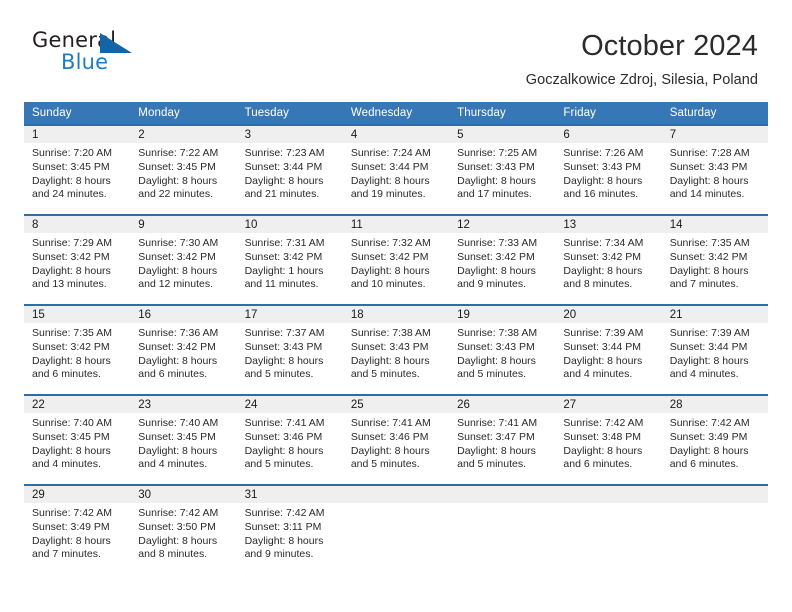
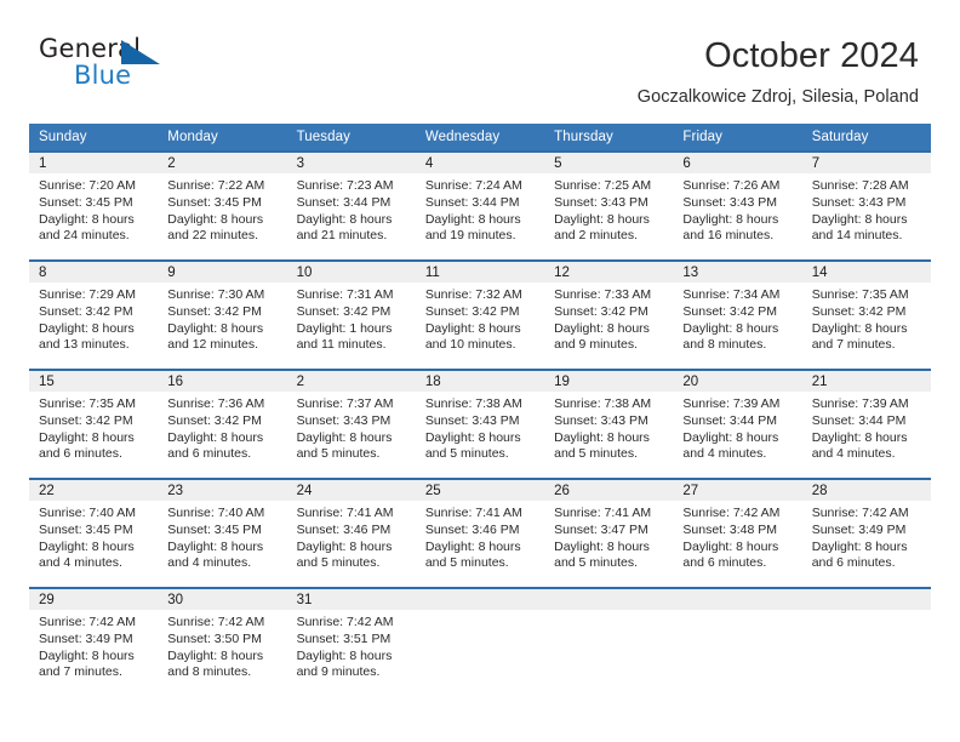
  General
  Blue
  October 2024
  Goczalkowice Zdroj, Silesia, Poland
  Sunday	Monday	Tuesday	Wednesday	Thursday	Friday	Saturday
- 1Sunrise: 7:20 AMSunset: 3:45 PMDaylight: 8 hours and 24 minutes.	2Sunrise: 7:22 AMSunset: 3:45 PMDaylight: 8 hours and 22 minutes.	3Sunrise: 7:23 AMSunset: 3:44 PMDaylight: 8 hours and 21 minutes.	4Sunrise: 7:24 AMSunset: 3:44 PMDaylight: 8 hours and 19 minutes.	5Sunrise: 7:25 AMSunset: 3:43 PMDaylight: 8 hours and 17 minutes.	6Sunrise: 7:26 AMSunset: 3:43 PMDaylight: 8 hours and 16 minutes.	7Sunrise: 7:28 AMSunset: 3:43 PMDaylight: 8 hours and 14 minutes.
+ 1Sunrise: 7:20 AMSunset: 3:45 PMDaylight: 8 hours and 24 minutes.	2Sunrise: 7:22 AMSunset: 3:45 PMDaylight: 8 hours and 22 minutes.	3Sunrise: 7:23 AMSunset: 3:44 PMDaylight: 8 hours and 21 minutes.	4Sunrise: 7:24 AMSunset: 3:44 PMDaylight: 8 hours and 19 minutes.	5Sunrise: 7:25 AMSunset: 3:43 PMDaylight: 8 hours and 2 minutes.	6Sunrise: 7:26 AMSunset: 3:43 PMDaylight: 8 hours and 16 minutes.	7Sunrise: 7:28 AMSunset: 3:43 PMDaylight: 8 hours and 14 minutes.
  8Sunrise: 7:29 AMSunset: 3:42 PMDaylight: 8 hours and 13 minutes.	9Sunrise: 7:30 AMSunset: 3:42 PMDaylight: 8 hours and 12 minutes.	10Sunrise: 7:31 AMSunset: 3:42 PMDaylight: 1 hours and 11 minutes.	11Sunrise: 7:32 AMSunset: 3:42 PMDaylight: 8 hours and 10 minutes.	12Sunrise: 7:33 AMSunset: 3:42 PMDaylight: 8 hours and 9 minutes.	13Sunrise: 7:34 AMSunset: 3:42 PMDaylight: 8 hours and 8 minutes.	14Sunrise: 7:35 AMSunset: 3:42 PMDaylight: 8 hours and 7 minutes.
- 15Sunrise: 7:35 AMSunset: 3:42 PMDaylight: 8 hours and 6 minutes.	16Sunrise: 7:36 AMSunset: 3:42 PMDaylight: 8 hours and 6 minutes.	17Sunrise: 7:37 AMSunset: 3:43 PMDaylight: 8 hours and 5 minutes.	18Sunrise: 7:38 AMSunset: 3:43 PMDaylight: 8 hours and 5 minutes.	19Sunrise: 7:38 AMSunset: 3:43 PMDaylight: 8 hours and 5 minutes.	20Sunrise: 7:39 AMSunset: 3:44 PMDaylight: 8 hours and 4 minutes.	21Sunrise: 7:39 AMSunset: 3:44 PMDaylight: 8 hours and 4 minutes.
+ 15Sunrise: 7:35 AMSunset: 3:42 PMDaylight: 8 hours and 6 minutes.	16Sunrise: 7:36 AMSunset: 3:42 PMDaylight: 8 hours and 6 minutes.	2Sunrise: 7:37 AMSunset: 3:43 PMDaylight: 8 hours and 5 minutes.	18Sunrise: 7:38 AMSunset: 3:43 PMDaylight: 8 hours and 5 minutes.	19Sunrise: 7:38 AMSunset: 3:43 PMDaylight: 8 hours and 5 minutes.	20Sunrise: 7:39 AMSunset: 3:44 PMDaylight: 8 hours and 4 minutes.	21Sunrise: 7:39 AMSunset: 3:44 PMDaylight: 8 hours and 4 minutes.
  22Sunrise: 7:40 AMSunset: 3:45 PMDaylight: 8 hours and 4 minutes.	23Sunrise: 7:40 AMSunset: 3:45 PMDaylight: 8 hours and 4 minutes.	24Sunrise: 7:41 AMSunset: 3:46 PMDaylight: 8 hours and 5 minutes.	25Sunrise: 7:41 AMSunset: 3:46 PMDaylight: 8 hours and 5 minutes.	26Sunrise: 7:41 AMSunset: 3:47 PMDaylight: 8 hours and 5 minutes.	27Sunrise: 7:42 AMSunset: 3:48 PMDaylight: 8 hours and 6 minutes.	28Sunrise: 7:42 AMSunset: 3:49 PMDaylight: 8 hours and 6 minutes.
- 29Sunrise: 7:42 AMSunset: 3:49 PMDaylight: 8 hours and 7 minutes.	30Sunrise: 7:42 AMSunset: 3:50 PMDaylight: 8 hours and 8 minutes.	31Sunrise: 7:42 AMSunset: 3:11 PMDaylight: 8 hours and 9 minutes.
+ 29Sunrise: 7:42 AMSunset: 3:49 PMDaylight: 8 hours and 7 minutes.	30Sunrise: 7:42 AMSunset: 3:50 PMDaylight: 8 hours and 8 minutes.	31Sunrise: 7:42 AMSunset: 3:51 PMDaylight: 8 hours and 9 minutes.
